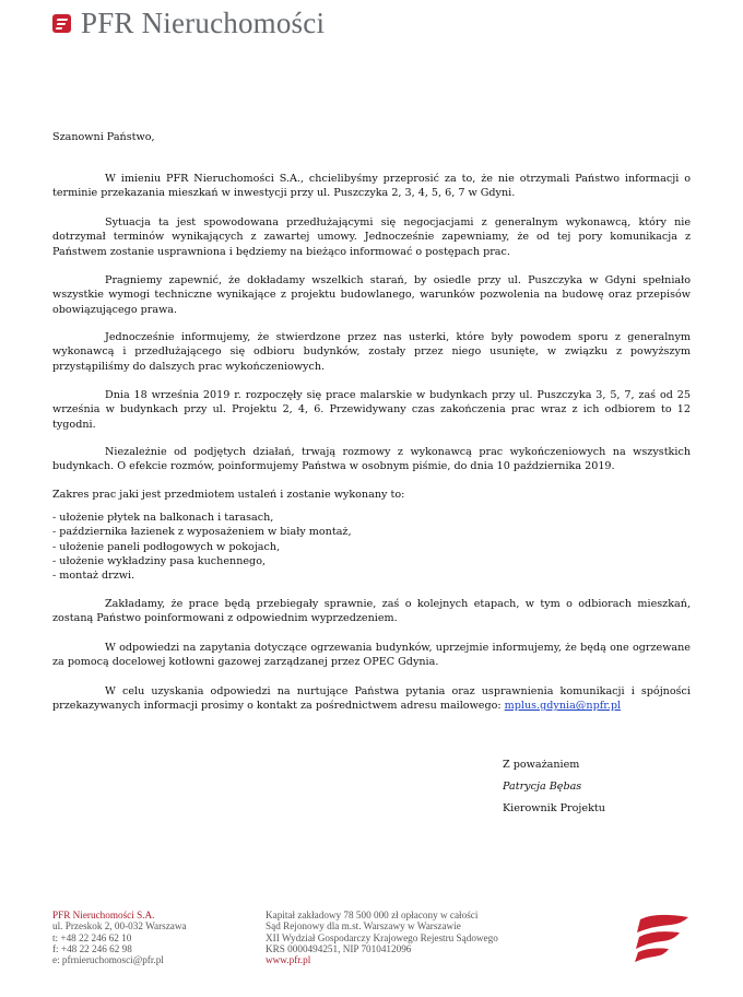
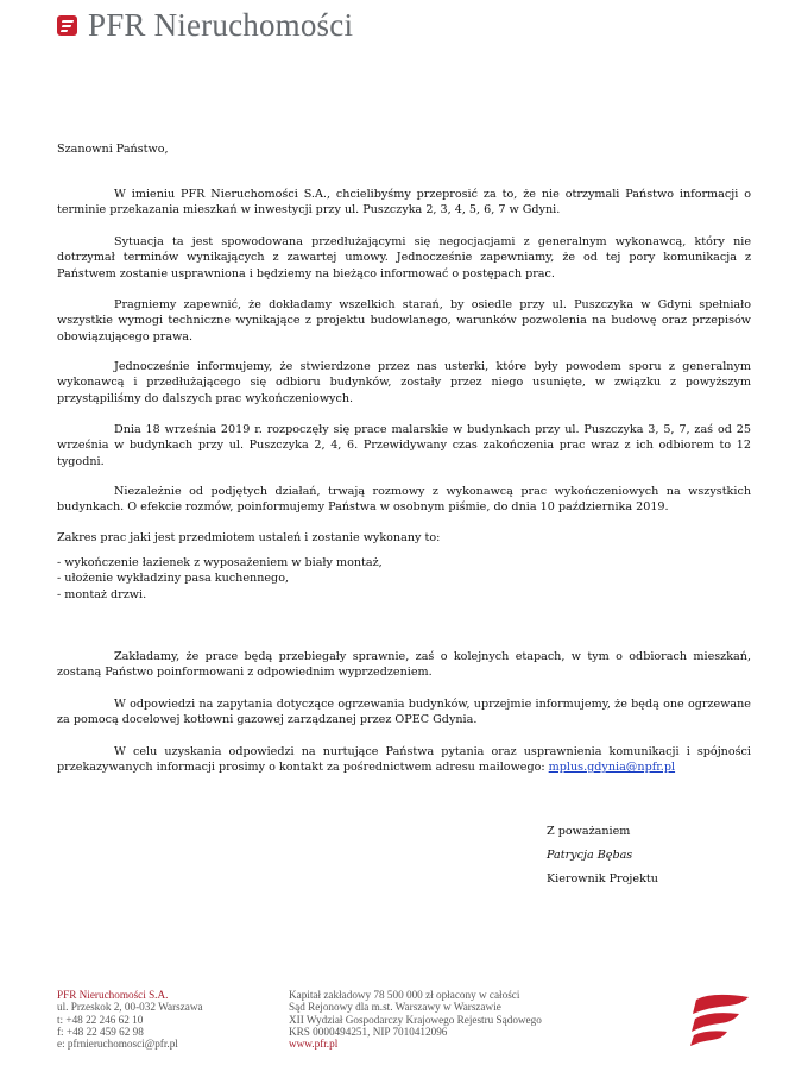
  PFR Nieruchomości
  Szanowni Państwo,
  W imieniu PFR Nieruchomości S.A., chcielibyśmy przeprosić za to, że nie otrzymali Państwo informacji o terminie przekazania mieszkań w inwestycji przy ul. Puszczyka 2, 3, 4, 5, 6, 7 w Gdyni.
  Sytuacja ta jest spowodowana przedłużającymi się negocjacjami z generalnym wykonawcą, który nie dotrzymał terminów wynikających z zawartej umowy. Jednocześnie zapewniamy, że od tej pory komunikacja z Państwem zostanie usprawniona i będziemy na bieżąco informować o postępach prac.
  Pragniemy zapewnić, że dokładamy wszelkich starań, by osiedle przy ul. Puszczyka w Gdyni spełniało wszystkie wymogi techniczne wynikające z projektu budowlanego, warunków pozwolenia na budowę oraz przepisów obowiązującego prawa.
  Jednocześnie informujemy, że stwierdzone przez nas usterki, które były powodem sporu z generalnym wykonawcą i przedłużającego się odbioru budynków, zostały przez niego usunięte, w związku z powyższym przystąpiliśmy do dalszych prac wykończeniowych.
- Dnia 18 września 2019 r. rozpoczęły się prace malarskie w budynkach przy ul. Puszczyka 3, 5, 7, zaś od 25 września w budynkach przy ul. Projektu 2, 4, 6. Przewidywany czas zakończenia prac wraz z ich odbiorem to 12 tygodni.
+ Dnia 18 września 2019 r. rozpoczęły się prace malarskie w budynkach przy ul. Puszczyka 3, 5, 7, zaś od 25 września w budynkach przy ul. Puszczyka 2, 4, 6. Przewidywany czas zakończenia prac wraz z ich odbiorem to 12 tygodni.
  Niezależnie od podjętych działań, trwają rozmowy z wykonawcą prac wykończeniowych na wszystkich budynkach. O efekcie rozmów, poinformujemy Państwa w osobnym piśmie, do dnia 10 października 2019.
  Zakres prac jaki jest przedmiotem ustaleń i zostanie wykonany to:
- - ułożenie płytek na balkonach i tarasach,
- - października łazienek z wyposażeniem w biały montaż,
+ - wykończenie łazienek z wyposażeniem w biały montaż,
- - ułożenie paneli podłogowych w pokojach,
  - ułożenie wykładziny pasa kuchennego,
  - montaż drzwi.
  Zakładamy, że prace będą przebiegały sprawnie, zaś o kolejnych etapach, w tym o odbiorach mieszkań, zostaną Państwo poinformowani z odpowiednim wyprzedzeniem.
  W odpowiedzi na zapytania dotyczące ogrzewania budynków, uprzejmie informujemy, że będą one ogrzewane za pomocą docelowej kotłowni gazowej zarządzanej przez OPEC Gdynia.
  W celu uzyskania odpowiedzi na nurtujące Państwa pytania oraz usprawnienia komunikacji i spójności przekazywanych informacji prosimy o kontakt za pośrednictwem adresu mailowego: mplus.gdynia@npfr.pl
  Z poważaniem
  Patrycja Bębas
  Kierownik Projektu
  PFR Nieruchomości S.A.
  ul. Przeskok 2, 00-032 Warszawa
  t: +48 22 246 62 10
- f: +48 22 246 62 98
+ f: +48 22 459 62 98
  e: pfrnieruchomosci@pfr.pl
  Kapitał zakładowy 78 500 000 zł opłacony w całości
  Sąd Rejonowy dla m.st. Warszawy w Warszawie
  XII Wydział Gospodarczy Krajowego Rejestru Sądowego
  KRS 0000494251, NIP 7010412096
  www.pfr.pl
